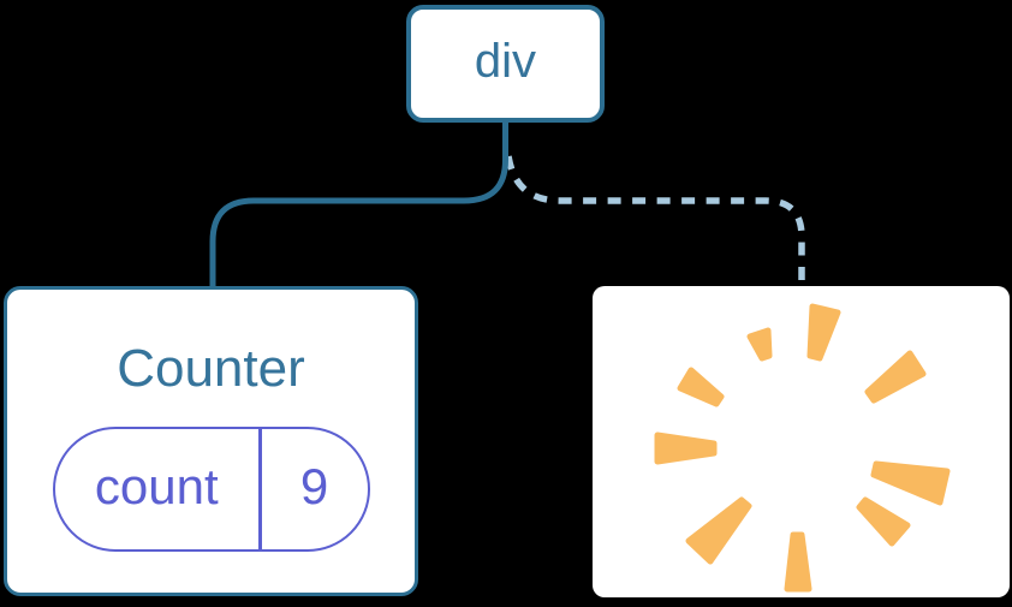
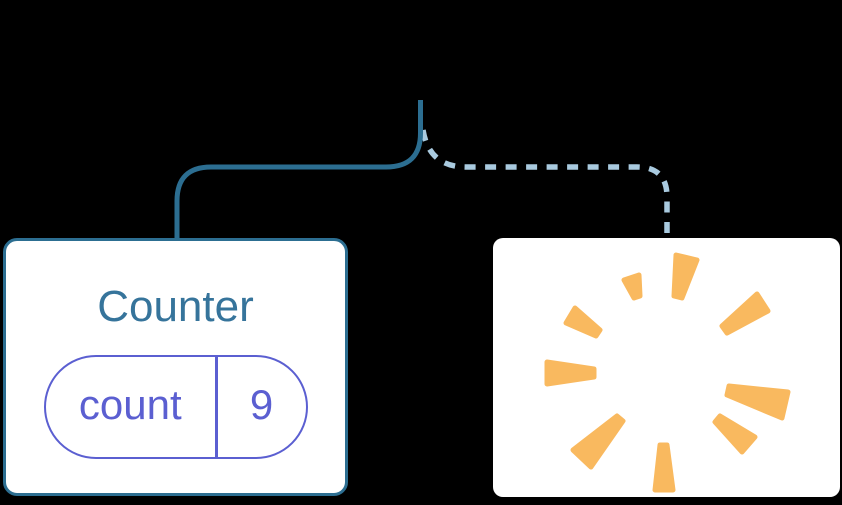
- div
  Counter
  count
  9
